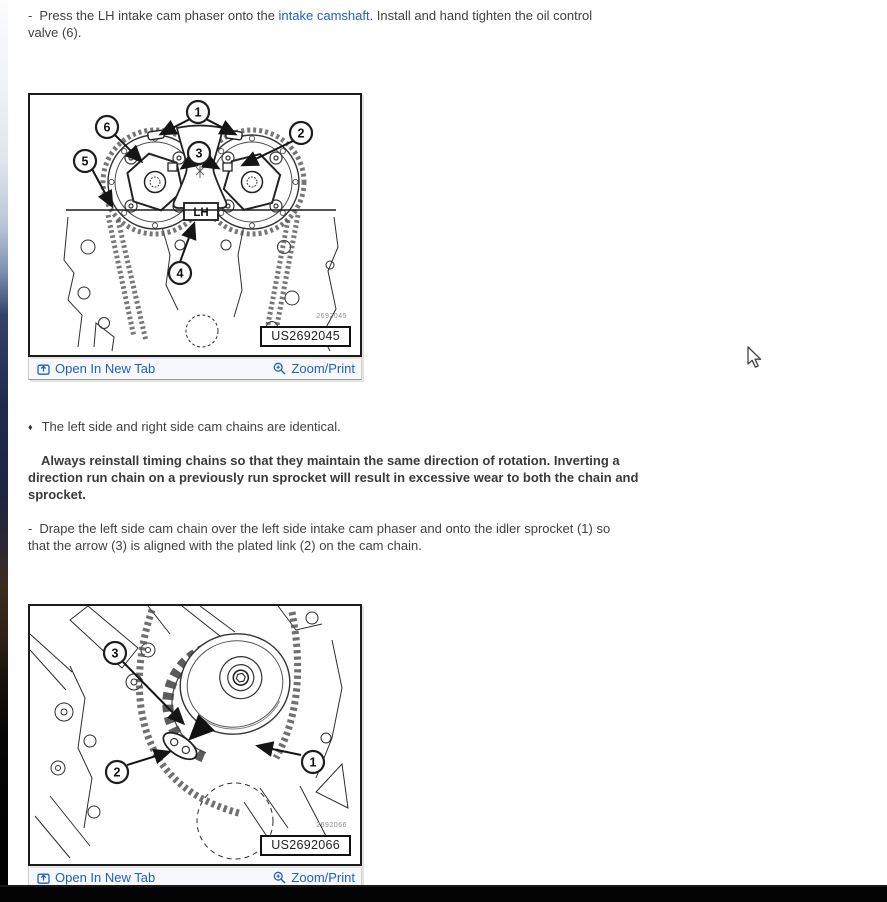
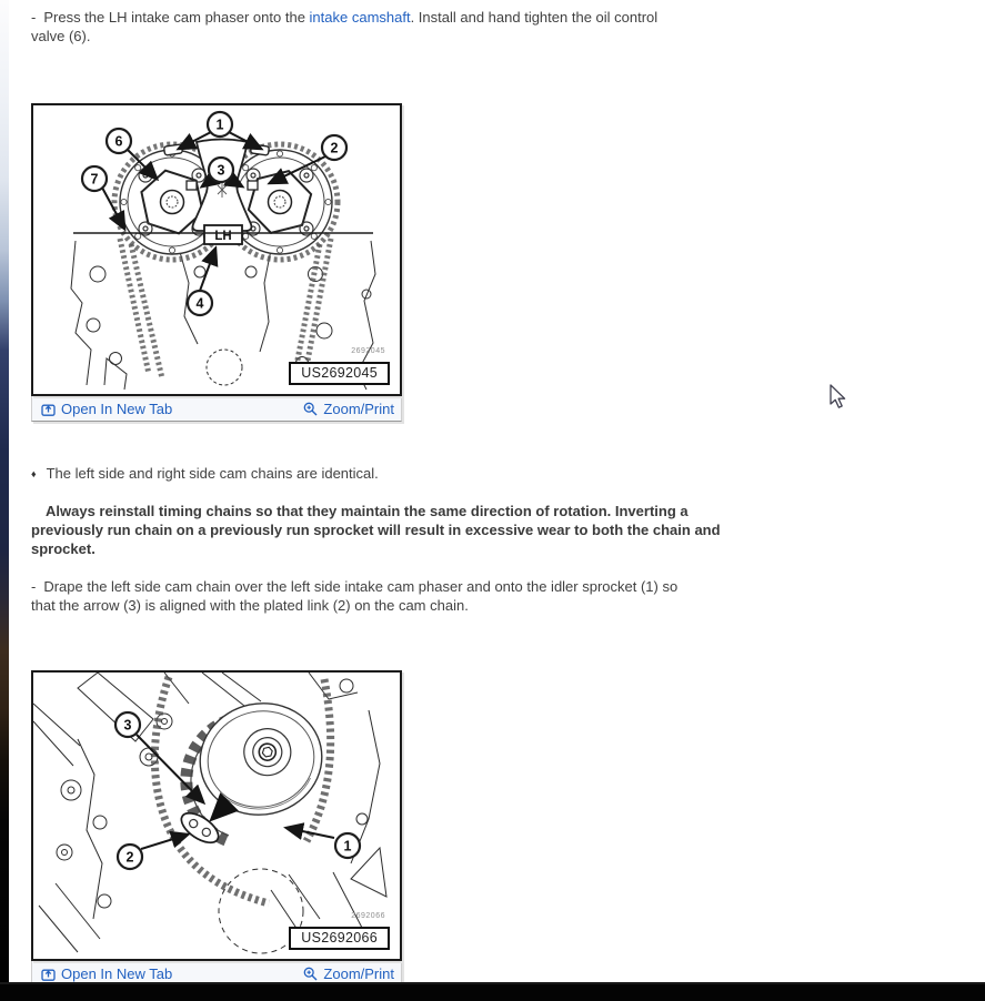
  - Press the LH intake cam phaser onto the intake camshaft. Install and hand tighten the oil control
  valve (6).
  LH
  1
  2
  3
  4
- 5
+ 7
  6
  US2692045
  Open In New Tab
  Zoom/Print
  ♦ The left side and right side cam chains are identical.
  Always reinstall timing chains so that they maintain the same direction of rotation. Inverting a
- direction run chain on a previously run sprocket will result in excessive wear to both the chain and
+ previously run chain on a previously run sprocket will result in excessive wear to both the chain and
  sprocket.
  - Drape the left side cam chain over the left side intake cam phaser and onto the idler sprocket (1) so
  that the arrow (3) is aligned with the plated link (2) on the cam chain.
  3
  2
  1
  US2692066
  Open In New Tab
  Zoom/Print
